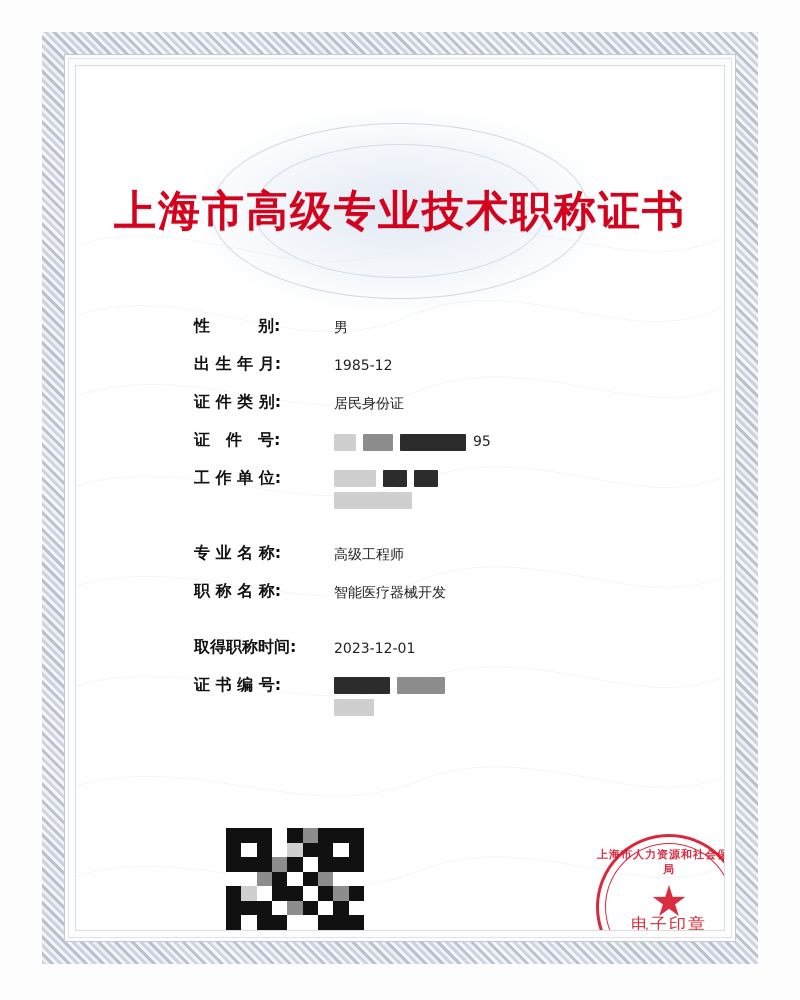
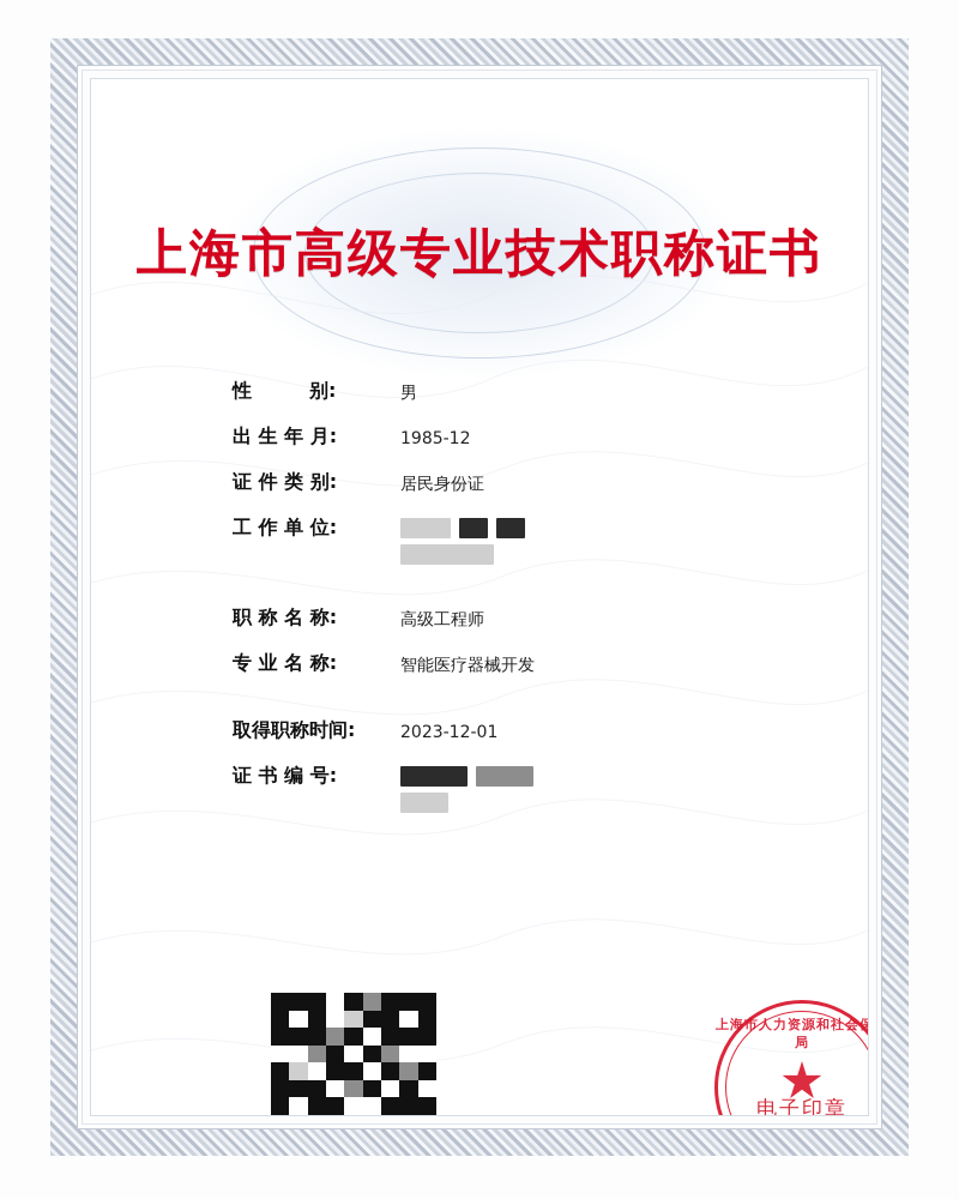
  上海市高级专业技术职称证书
  性 别:
  男
  出 生 年 月:
  1985-12
  证 件 类 别:
  居民身份证
- 证 件 号:
- 95
  工 作 单 位:
- 专 业 名 称:
+ 职 称 名 称:
  高级工程师
- 职 称 名 称:
+ 专 业 名 称:
  智能医疗器械开发
  取得职称时间:
  2023-12-01
  证 书 编 号:
  上海市人力资源和社会保局
  电子印章
